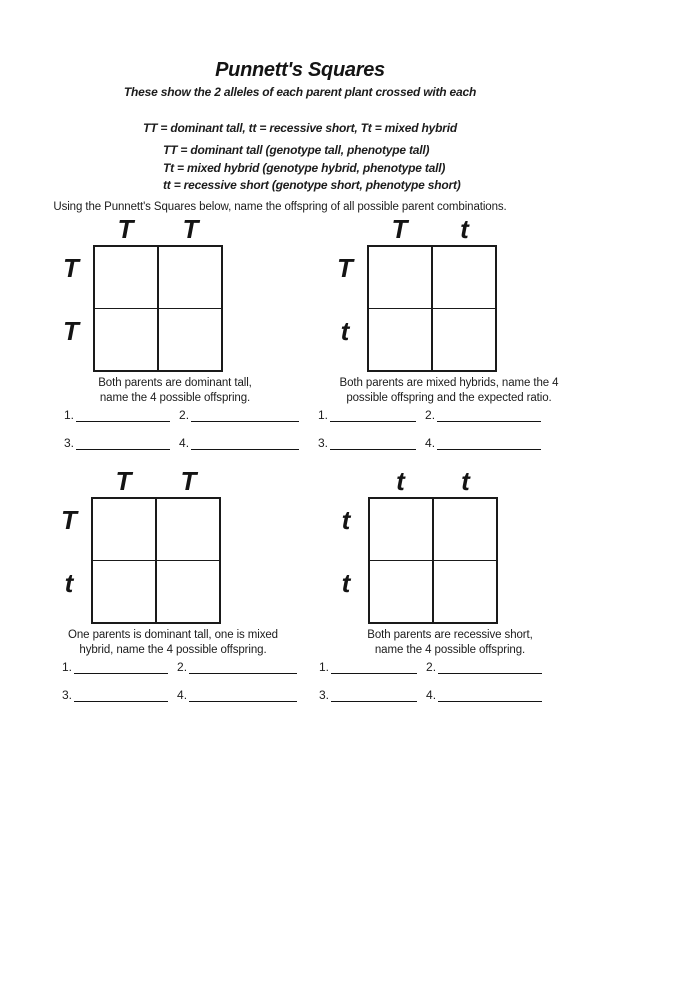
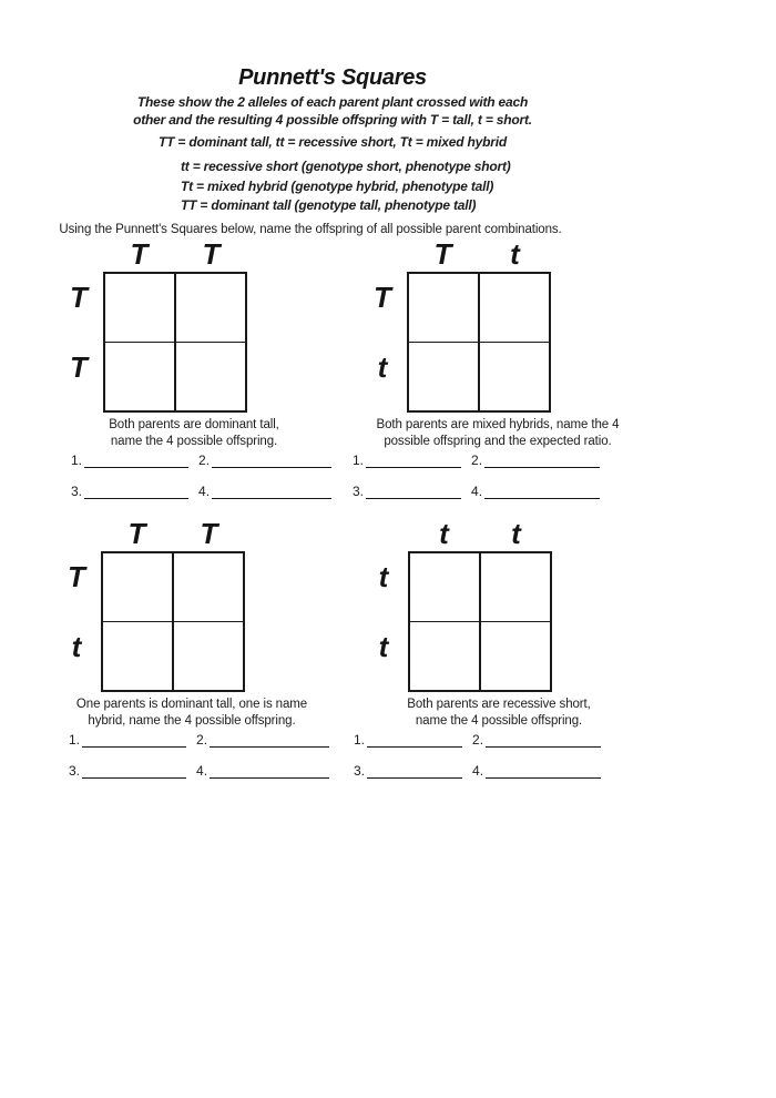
  Punnett's Squares
  These show the 2 alleles of each parent plant crossed with each
+ other and the resulting 4 possible offspring with T = tall, t = short.
  TT = dominant tall, tt = recessive short, Tt = mixed hybrid
- TT = dominant tall (genotype tall, phenotype tall)
+ tt = recessive short (genotype short, phenotype short)
  Tt = mixed hybrid (genotype hybrid, phenotype tall)
- tt = recessive short (genotype short, phenotype short)
+ TT = dominant tall (genotype tall, phenotype tall)
  Using the Punnett's Squares below, name the offspring of all possible parent combinations.
  T
  T
  T
  T
  Both parents are dominant tall,
  name the 4 possible offspring.
  1. 2.
  3. 4.
  T
  t
  T
  t
  Both parents are mixed hybrids, name the 4
  possible offspring and the expected ratio.
  1. 2.
  3. 4.
  T
  T
  T
  t
- One parents is dominant tall, one is mixed
+ One parents is dominant tall, one is name
  hybrid, name the 4 possible offspring.
  1. 2.
  3. 4.
  t
  t
  t
  t
  Both parents are recessive short,
  name the 4 possible offspring.
  1. 2.
  3. 4.
